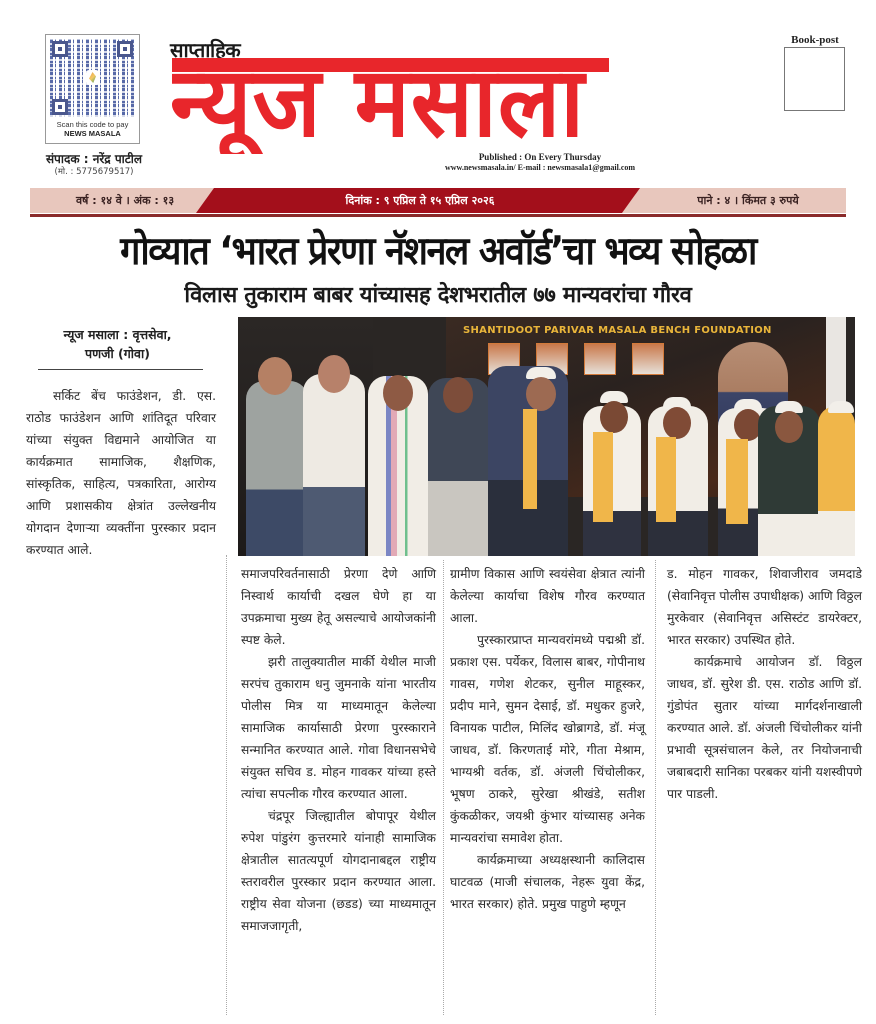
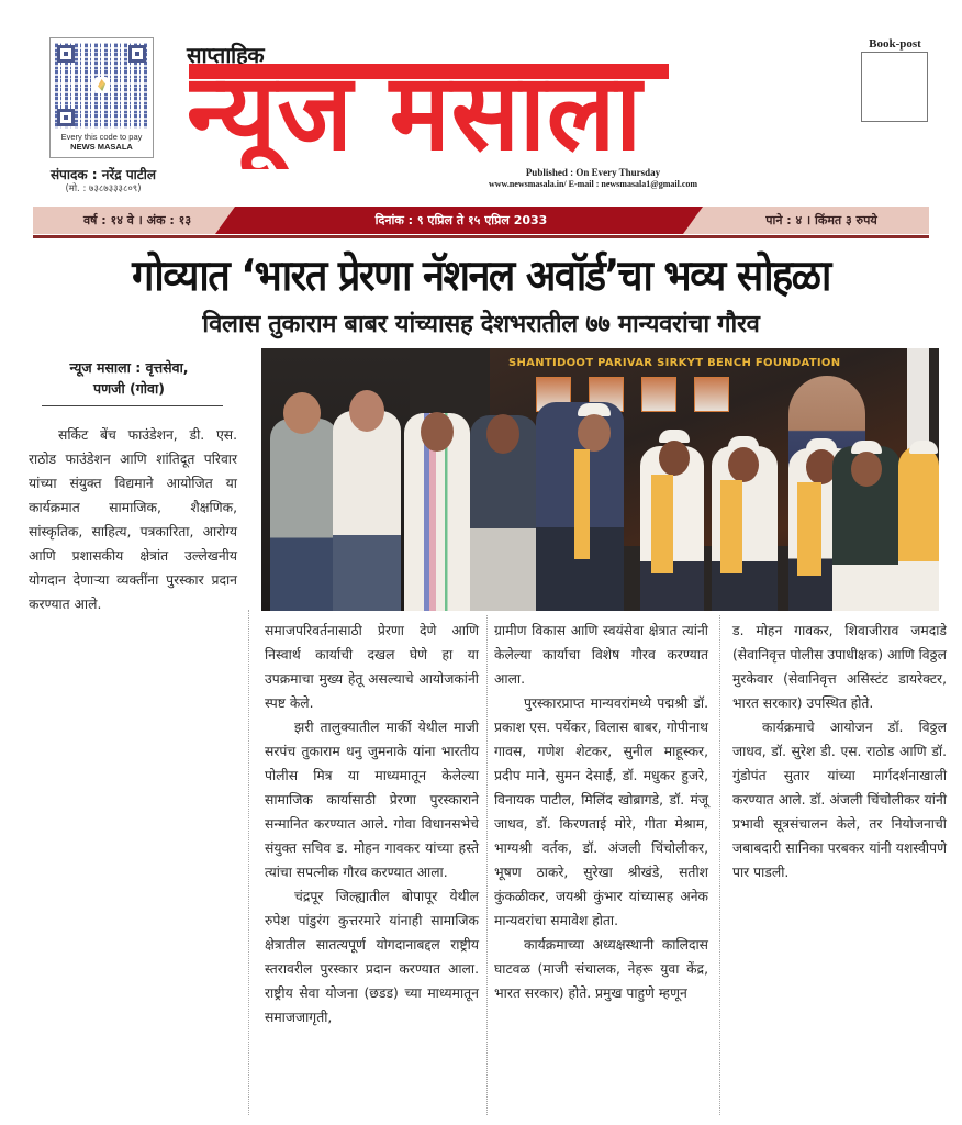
- Scan this code to pay
+ Every this code to pay
  NEWS MASALA
  संपादक : नरेंद्र पाटील
- (मो. : 5775679517)
+ (मो. : ७३८७३३३८०९)
  साप्ताहिक
  न्यूज मसाला
  Published : On Every Thursday
  www.newsmasala.in/ E-mail : newsmasala1@gmail.com
  Book-post
  वर्ष : १४ वे । अंक : १३
- दिनांक : ९ एप्रिल ते १५ एप्रिल २०२६
+ दिनांक : ९ एप्रिल ते १५ एप्रिल 2033
  पाने : ४ । किंमत ३ रुपये
  गोव्यात ‘भारत प्रेरणा नॅशनल अवॉर्ड’चा भव्य सोहळा
  विलास तुकाराम बाबर यांच्यासह देशभरातील ७७ मान्यवरांचा गौरव
  न्यूज मसाला : वृत्तसेवा,
  पणजी (गोवा)
- SHANTIDOOT PARIVAR MASALA BENCH FOUNDATION
+ SHANTIDOOT PARIVAR SIRKYT BENCH FOUNDATION
  सर्किट बेंच फाउंडेशन, डी. एस. राठोड फाउंडेशन आणि शांतिदूत परिवार यांच्या संयुक्त विद्यमाने आयोजित या कार्यक्रमात सामाजिक, शैक्षणिक, सांस्कृतिक, साहित्य, पत्रकारिता, आरोग्य आणि प्रशासकीय क्षेत्रांत उल्लेखनीय योगदान देणाऱ्या व्यक्तींना पुरस्कार प्रदान करण्यात आले.
  समाजपरिवर्तनासाठी प्रेरणा देणे आणि निस्वार्थ कार्याची दखल घेणे हा या उपक्रमाचा मुख्य हेतू असल्याचे आयोजकांनी स्पष्ट केले.
  झरी तालुक्यातील मार्की येथील माजी सरपंच तुकाराम धनु जुमनाके यांना भारतीय पोलीस मित्र या माध्यमातून केलेल्या सामाजिक कार्यासाठी प्रेरणा पुरस्काराने सन्मानित करण्यात आले. गोवा विधानसभेचे संयुक्त सचिव ड. मोहन गावकर यांच्या हस्ते त्यांचा सपत्नीक गौरव करण्यात आला.
  चंद्रपूर जिल्ह्यातील बोपापूर येथील रुपेश पांडुरंग कुत्तरमारे यांनाही सामाजिक क्षेत्रातील सातत्यपूर्ण योगदानाबद्दल राष्ट्रीय स्तरावरील पुरस्कार प्रदान करण्यात आला. राष्ट्रीय सेवा योजना (छडड) च्या माध्यमातून समाजजागृती,
  ग्रामीण विकास आणि स्वयंसेवा क्षेत्रात त्यांनी केलेल्या कार्याचा विशेष गौरव करण्यात आला.
  पुरस्कारप्राप्त मान्यवरांमध्ये पद्मश्री डॉ. प्रकाश एस. पर्येकर, विलास बाबर, गोपीनाथ गावस, गणेश शेटकर, सुनील माहूस्कर, प्रदीप माने, सुमन देसाई, डॉ. मधुकर हुजरे, विनायक पाटील, मिलिंद खोब्रागडे, डॉ. मंजू जाधव, डॉ. किरणताई मोरे, गीता मेश्राम, भाग्यश्री वर्तक, डॉ. अंजली चिंचोलीकर, भूषण ठाकरे, सुरेखा श्रीखंडे, सतीश कुंकळीकर, जयश्री कुंभार यांच्यासह अनेक मान्यवरांचा समावेश होता.
  कार्यक्रमाच्या अध्यक्षस्थानी कालिदास घाटवळ (माजी संचालक, नेहरू युवा केंद्र, भारत सरकार) होते. प्रमुख पाहुणे म्हणून
  ड. मोहन गावकर, शिवाजीराव जमदाडे (सेवानिवृत्त पोलीस उपाधीक्षक) आणि विठ्ठल मुरकेवार (सेवानिवृत्त असिस्टंट डायरेक्टर, भारत सरकार) उपस्थित होते.
  कार्यक्रमाचे आयोजन डॉ. विठ्ठल जाधव, डॉ. सुरेश डी. एस. राठोड आणि डॉ. गुंडोपंत सुतार यांच्या मार्गदर्शनाखाली करण्यात आले. डॉ. अंजली चिंचोलीकर यांनी प्रभावी सूत्रसंचालन केले, तर नियोजनाची जबाबदारी सानिका परबकर यांनी यशस्वीपणे पार पाडली.
